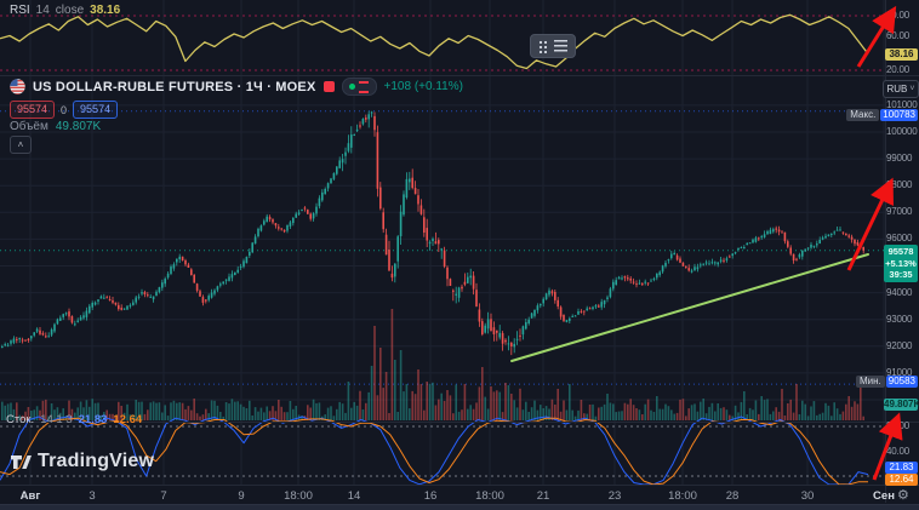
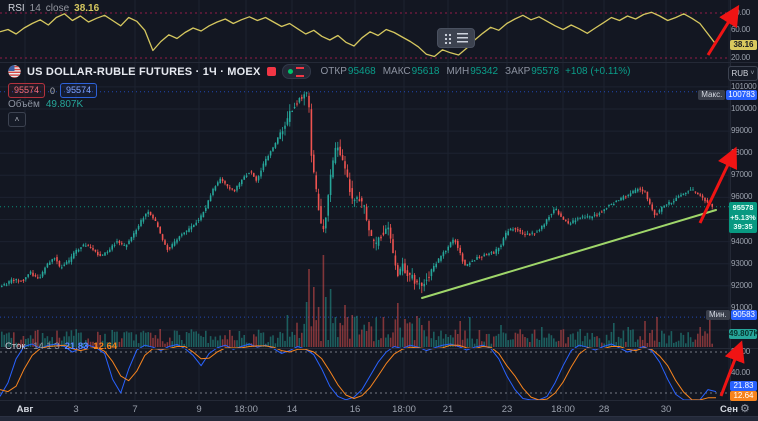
  RSI
  14
  close
  38.16
  US DOLLAR-RUBLE FUTURES · 1Ч · MOEX
+ ОТКР95468
+ МАКС95618
+ МИН95342
+ ЗАКР95578
  +108 (+0.11%)
  95574
  0
  95574
  Объём
  49.807K
  ˄
  Сток.
  14 1 3
  21.83
  12.64
- TradingView
  38.16
  RUB
  Макс.
  100783
  95578
  +5.13%
  39:35
  Мин.
  90583
  49.807K
  21.83
  12.64
  ⚙
  0.00
  60.00
  20.00
  101000
  100000
  99000
  8000
  97000
  96000
  94000
  93000
  92000
  91000
  8.00
  40.00
  Авг
  3
  7
  9
  18:00
  14
  16
  18:00
  21
  23
  18:00
  28
  30
  Сен
